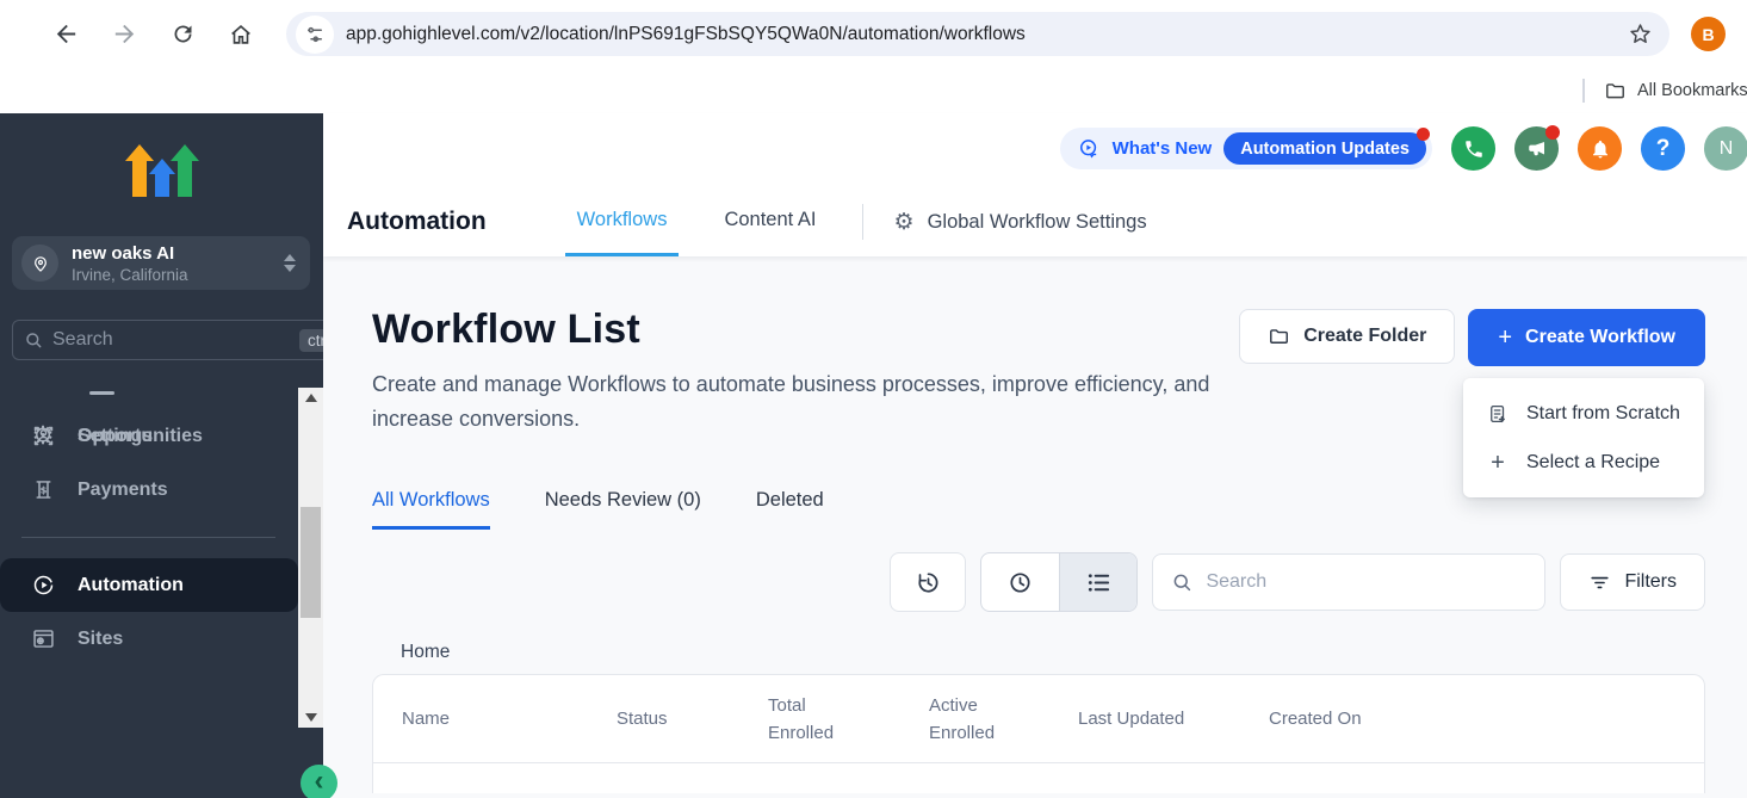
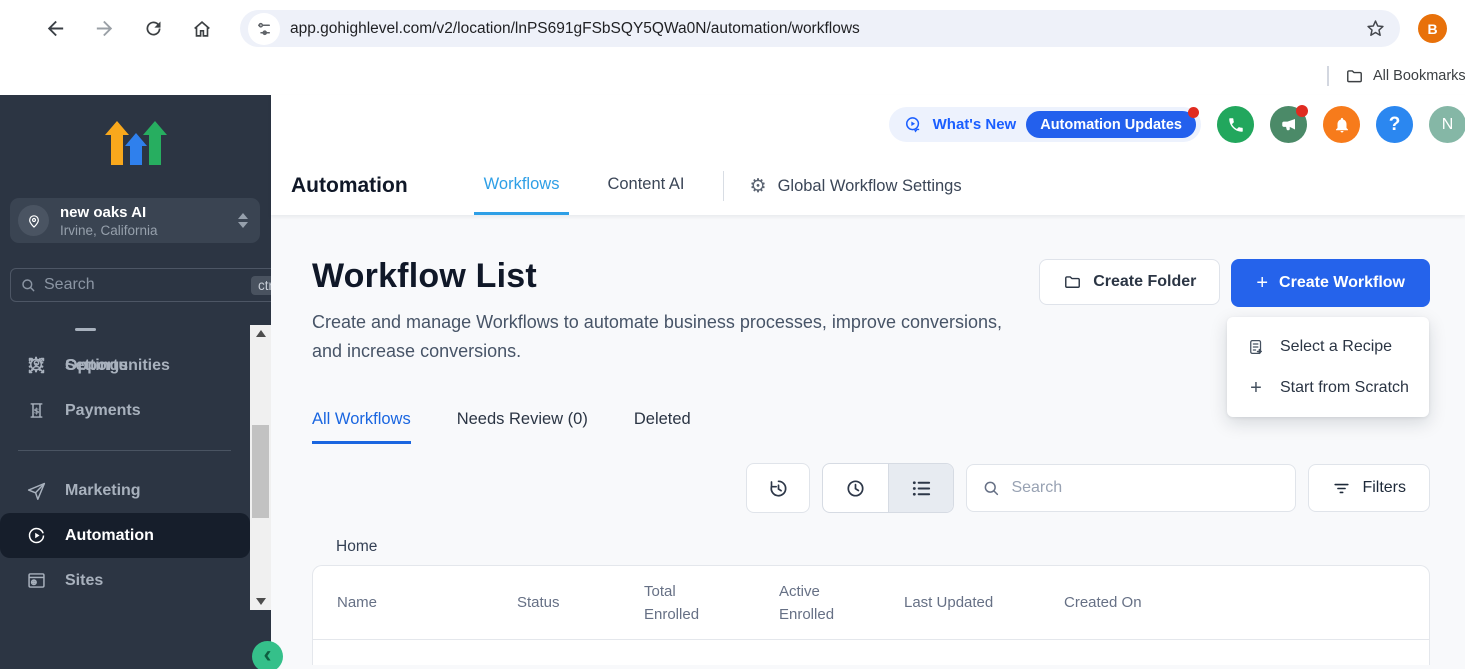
  app.gohighlevel.com/v2/location/lnPS691gFSbSQY5QWa0N/automation/workflows
  B
  All Bookmarks
  new oaks AI
  Irvine, California
  Search
  Opportunities
  $
  Payments
+ Marketing
  Automation
  Sites
  ⚙
  Settings
  ‹
  What's New
  Automation Updates
  ?
  N
  Automation
  Workflows
  Content AI
  ⚙
  Global Workflow Settings
  Workflow List
- Create and manage Workflows to automate business processes, improve efficiency, and increase conversions.
+ Create and manage Workflows to automate business processes, improve conversions, and increase conversions.
  Create Folder
  +
  Create Workflow
- Start from Scratch
+ Select a Recipe
  +
- Select a Recipe
+ Start from Scratch
  All Workflows
  Needs Review (0)
  Deleted
  Search
  Filters
  Home
  Name
  Status
  Total Enrolled
  Active Enrolled
  Last Updated
  Created On
